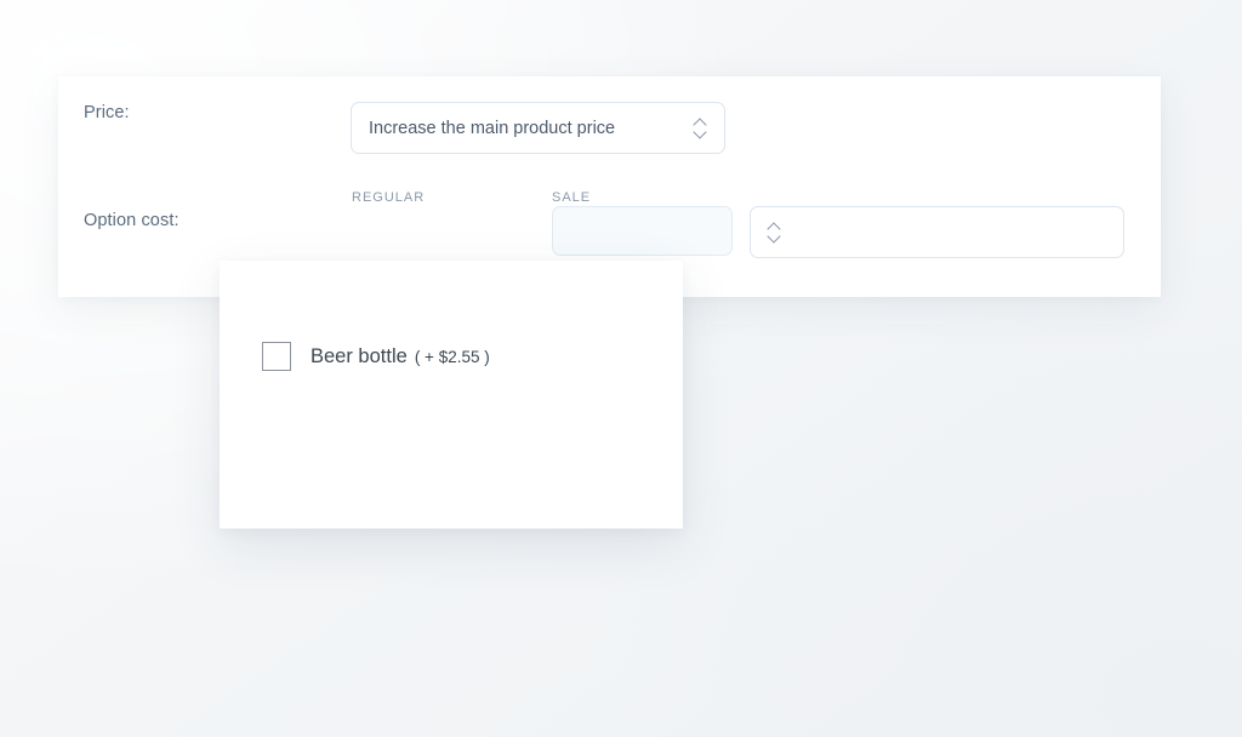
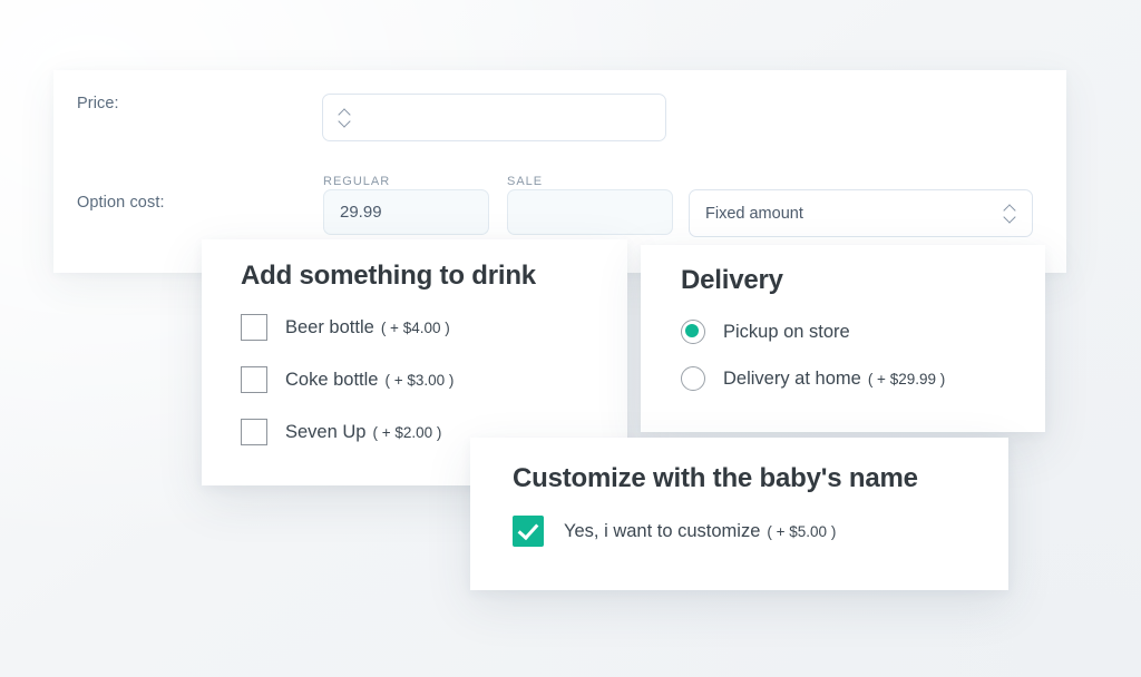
  Price:
- Increase the main product price
  Option cost:
  REGULAR
+ 29.99
  SALE
+ Fixed amount
+ Add something to drink
  Beer bottle
- ( + $2.55 )
+ ( + $4.00 )
+ Coke bottle
+ ( + $3.00 )
+ Seven Up
+ ( + $2.00 )
+ Delivery
+ Pickup on store
+ Delivery at home
+ ( + $29.99 )
+ Customize with the baby's name
+ Yes, i want to customize
+ ( + $5.00 )
